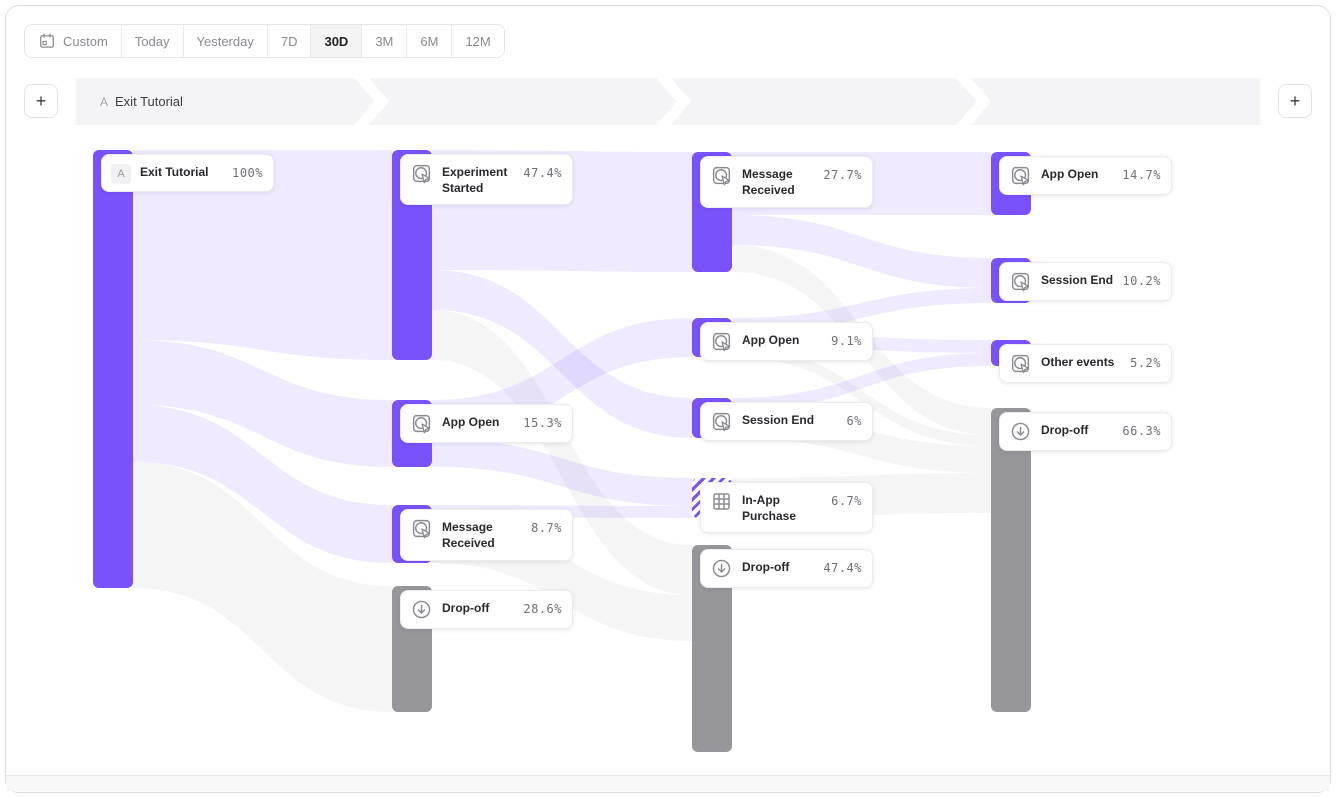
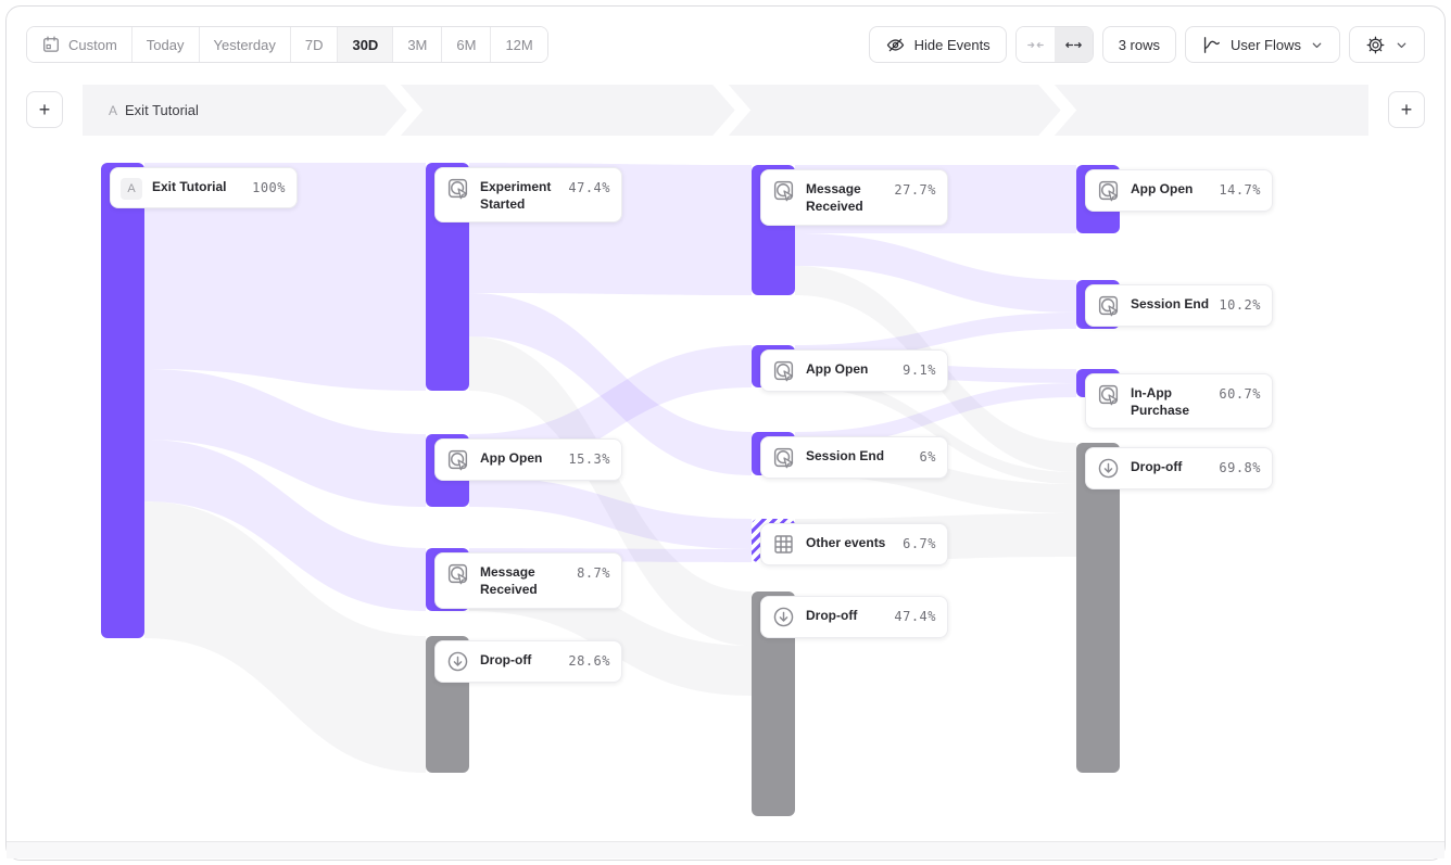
  Custom
  Today
  Yesterday
  7D
  30D
  3M
  6M
  12M
+ Hide Events
+ 3 rows
+ User Flows
  +
  A
  Exit Tutorial
  +
  A
  Exit Tutorial
  100%
  Experiment Started
  47.4%
  App Open
  15.3%
  Message Received
  8.7%
  Drop-off
  28.6%
  Message Received
  27.7%
  App Open
  9.1%
  Session End
  6%
- In-App Purchase
+ Other events
  6.7%
  Drop-off
  47.4%
  App Open
  14.7%
  Session End
  10.2%
- Other events
+ In-App Purchase
- 5.2%
+ 60.7%
  Drop-off
- 66.3%
+ 69.8%
